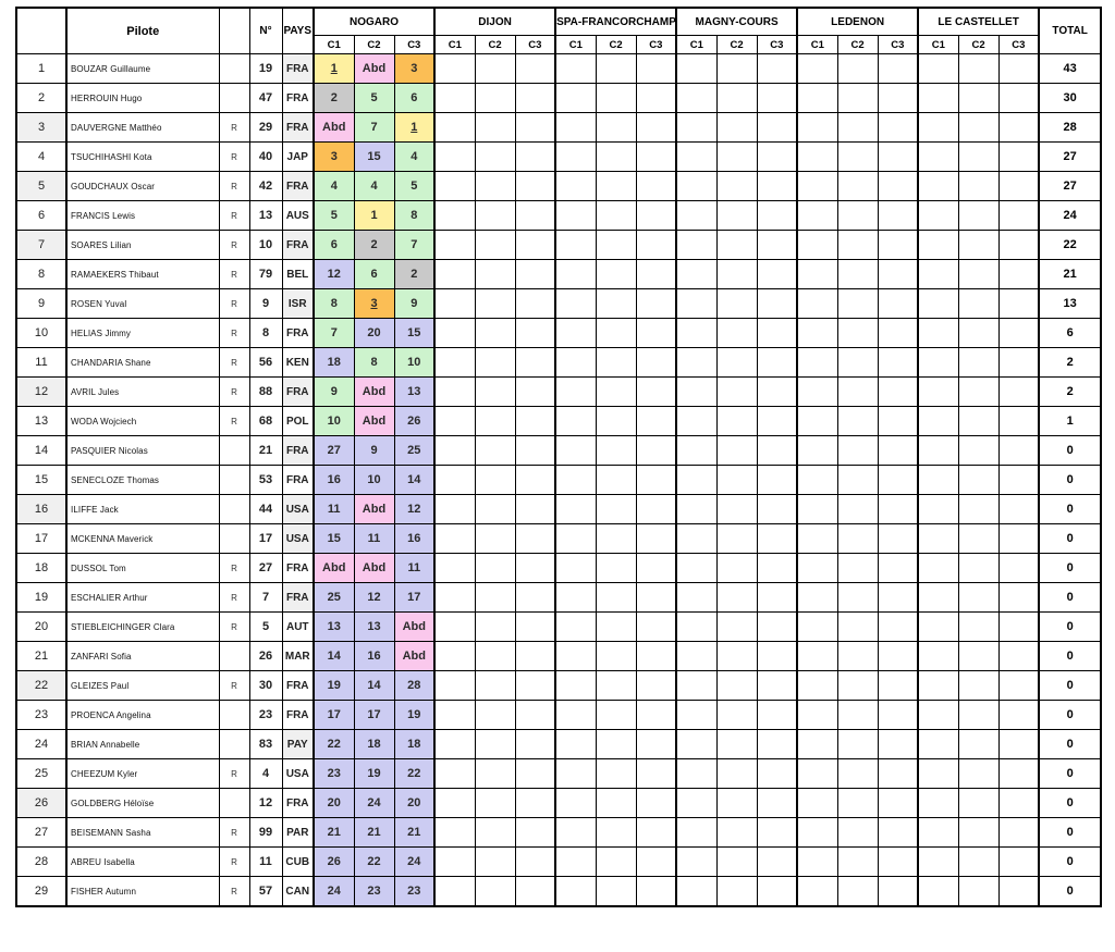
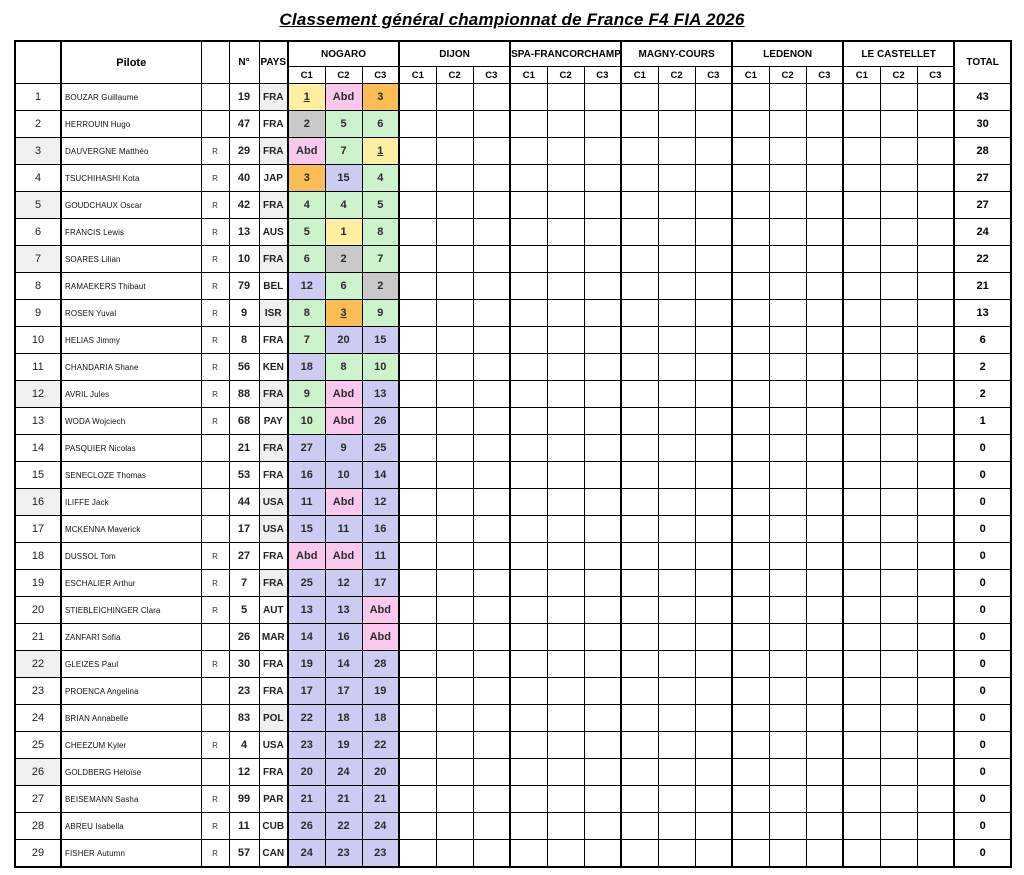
+ Classement général championnat de France F4 FIA 2026
  	Pilote		N°	PAYS	NOGARO	DIJON	SPA-FRANCORCHAMP	MAGNY-COURS	LEDENON	LE CASTELLET	TOTAL
  C1	C2	C3	C1	C2	C3	C1	C2	C3	C1	C2	C3	C1	C2	C3	C1	C2	C3
  1	BOUZAR Guillaume		19	FRA	1	Abd	3																43
  2	HERROUIN Hugo		47	FRA	2	5	6																30
  3	DAUVERGNE Matthéo	R	29	FRA	Abd	7	1																28
  4	TSUCHIHASHI Kota	R	40	JAP	3	15	4																27
  5	GOUDCHAUX Oscar	R	42	FRA	4	4	5																27
  6	FRANCIS Lewis	R	13	AUS	5	1	8																24
  7	SOARES Lilian	R	10	FRA	6	2	7																22
  8	RAMAEKERS Thibaut	R	79	BEL	12	6	2																21
  9	ROSEN Yuval	R	9	ISR	8	3	9																13
  10	HELIAS Jimmy	R	8	FRA	7	20	15																6
  11	CHANDARIA Shane	R	56	KEN	18	8	10																2
  12	AVRIL Jules	R	88	FRA	9	Abd	13																2
- 13	WODA Wojciech	R	68	POL	10	Abd	26																1
+ 13	WODA Wojciech	R	68	PAY	10	Abd	26																1
  14	PASQUIER Nicolas		21	FRA	27	9	25																0
  15	SENECLOZE Thomas		53	FRA	16	10	14																0
  16	ILIFFE Jack		44	USA	11	Abd	12																0
  17	MCKENNA Maverick		17	USA	15	11	16																0
  18	DUSSOL Tom	R	27	FRA	Abd	Abd	11																0
  19	ESCHALIER Arthur	R	7	FRA	25	12	17																0
  20	STIEBLEICHINGER Clara	R	5	AUT	13	13	Abd																0
  21	ZANFARI Sofia		26	MAR	14	16	Abd																0
  22	GLEIZES Paul	R	30	FRA	19	14	28																0
  23	PROENCA Angelina		23	FRA	17	17	19																0
- 24	BRIAN Annabelle		83	PAY	22	18	18																0
+ 24	BRIAN Annabelle		83	POL	22	18	18																0
  25	CHEEZUM Kyler	R	4	USA	23	19	22																0
  26	GOLDBERG Héloïse		12	FRA	20	24	20																0
  27	BEISEMANN Sasha	R	99	PAR	21	21	21																0
  28	ABREU Isabella	R	11	CUB	26	22	24																0
  29	FISHER Autumn	R	57	CAN	24	23	23																0
